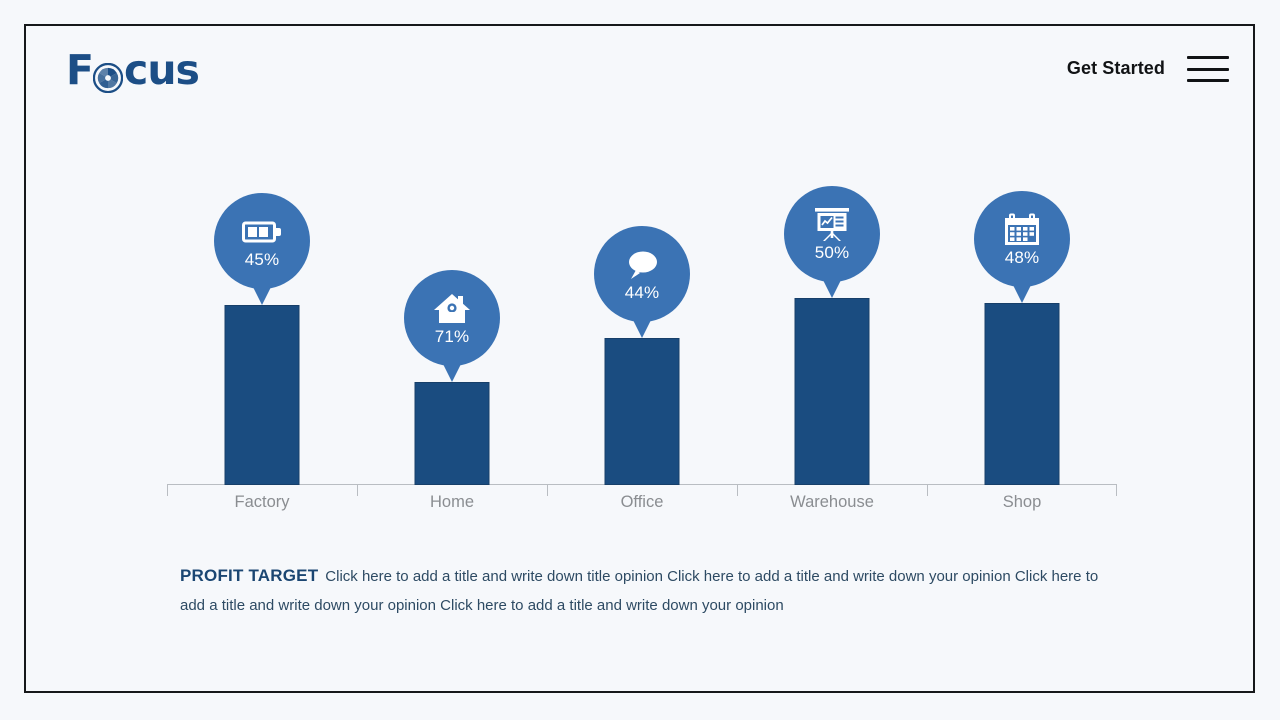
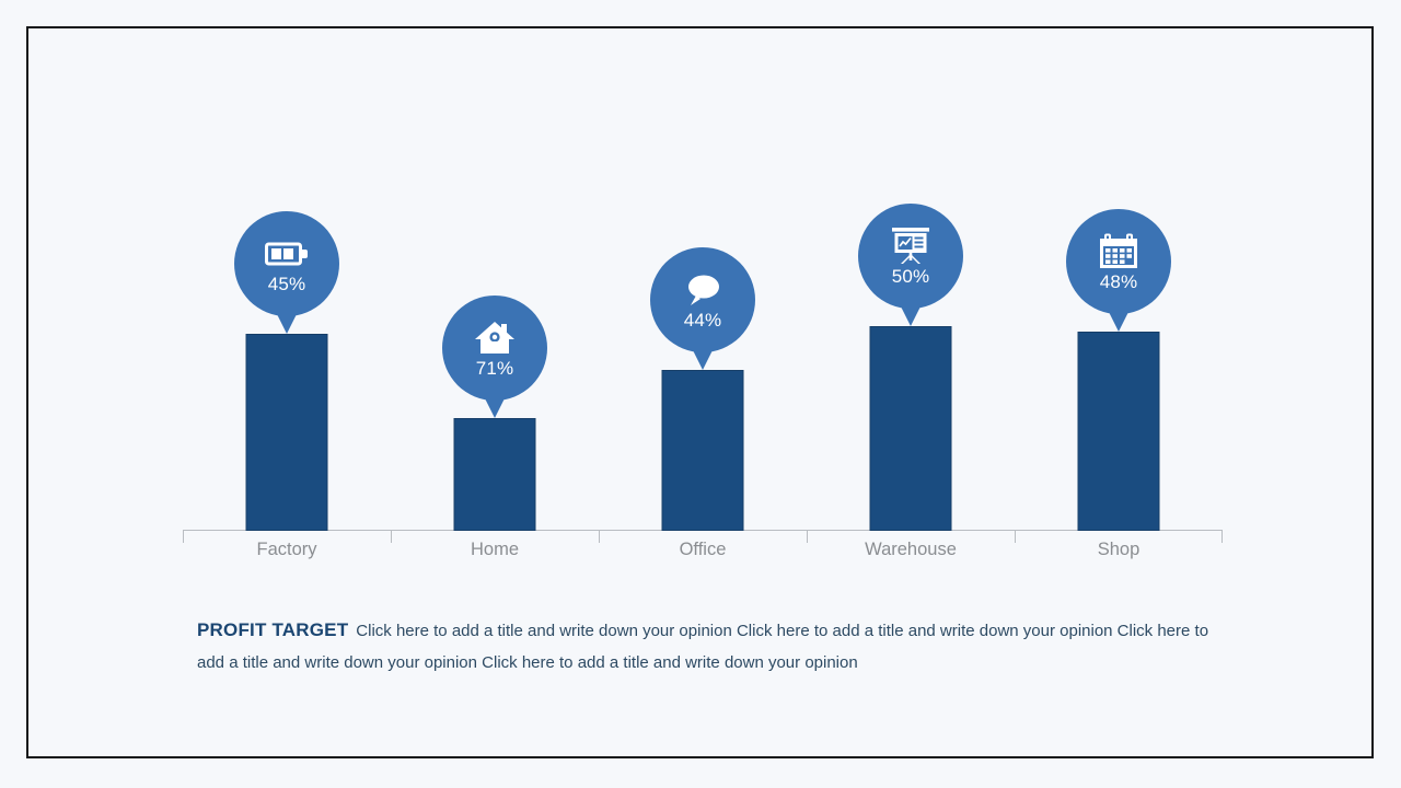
- F
- cus
- Get Started
  45%
  Factory
  71%
  Home
  44%
  Office
  50%
  Warehouse
  48%
  Shop
- PROFIT TARGET Click here to add a title and write down title opinion Click here to add a title and write down your opinion Click here to add a title and write down your opinion Click here to add a title and write down your opinion
+ PROFIT TARGET Click here to add a title and write down your opinion Click here to add a title and write down your opinion Click here to add a title and write down your opinion Click here to add a title and write down your opinion
